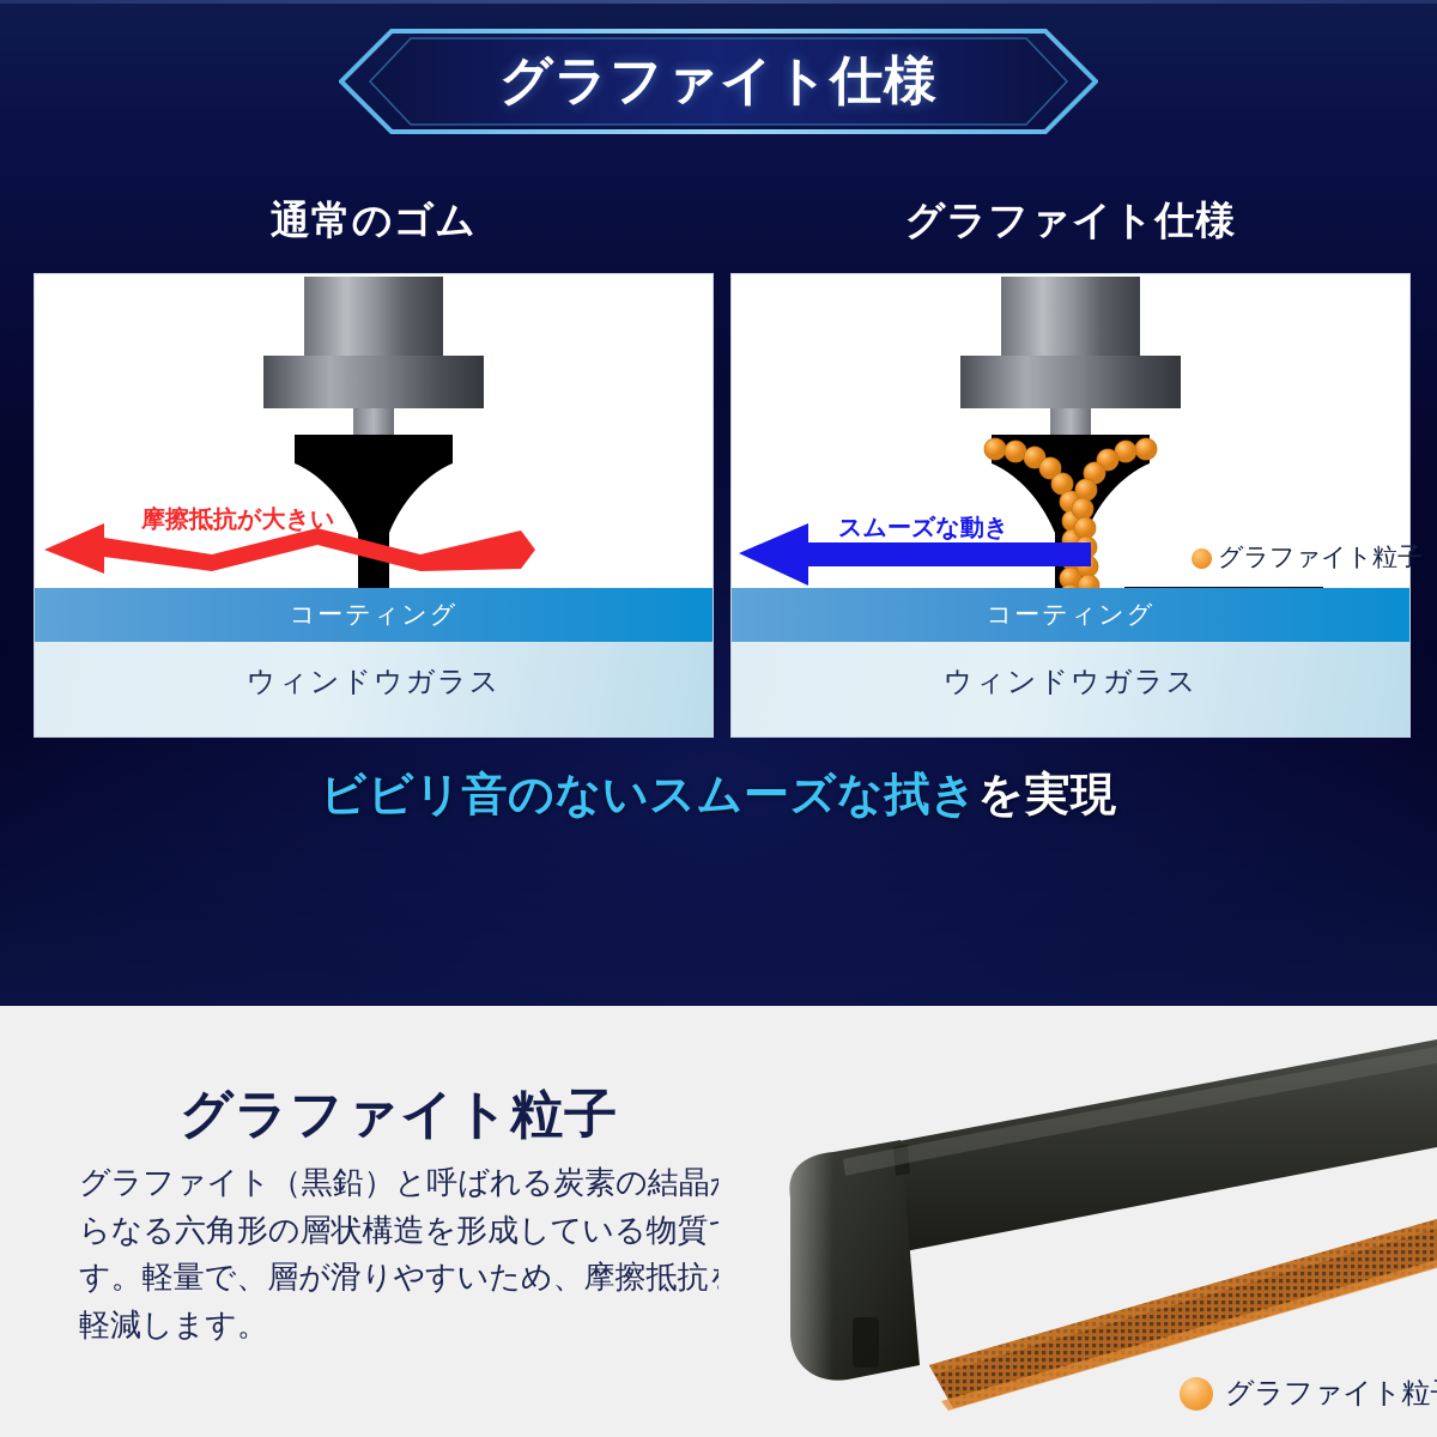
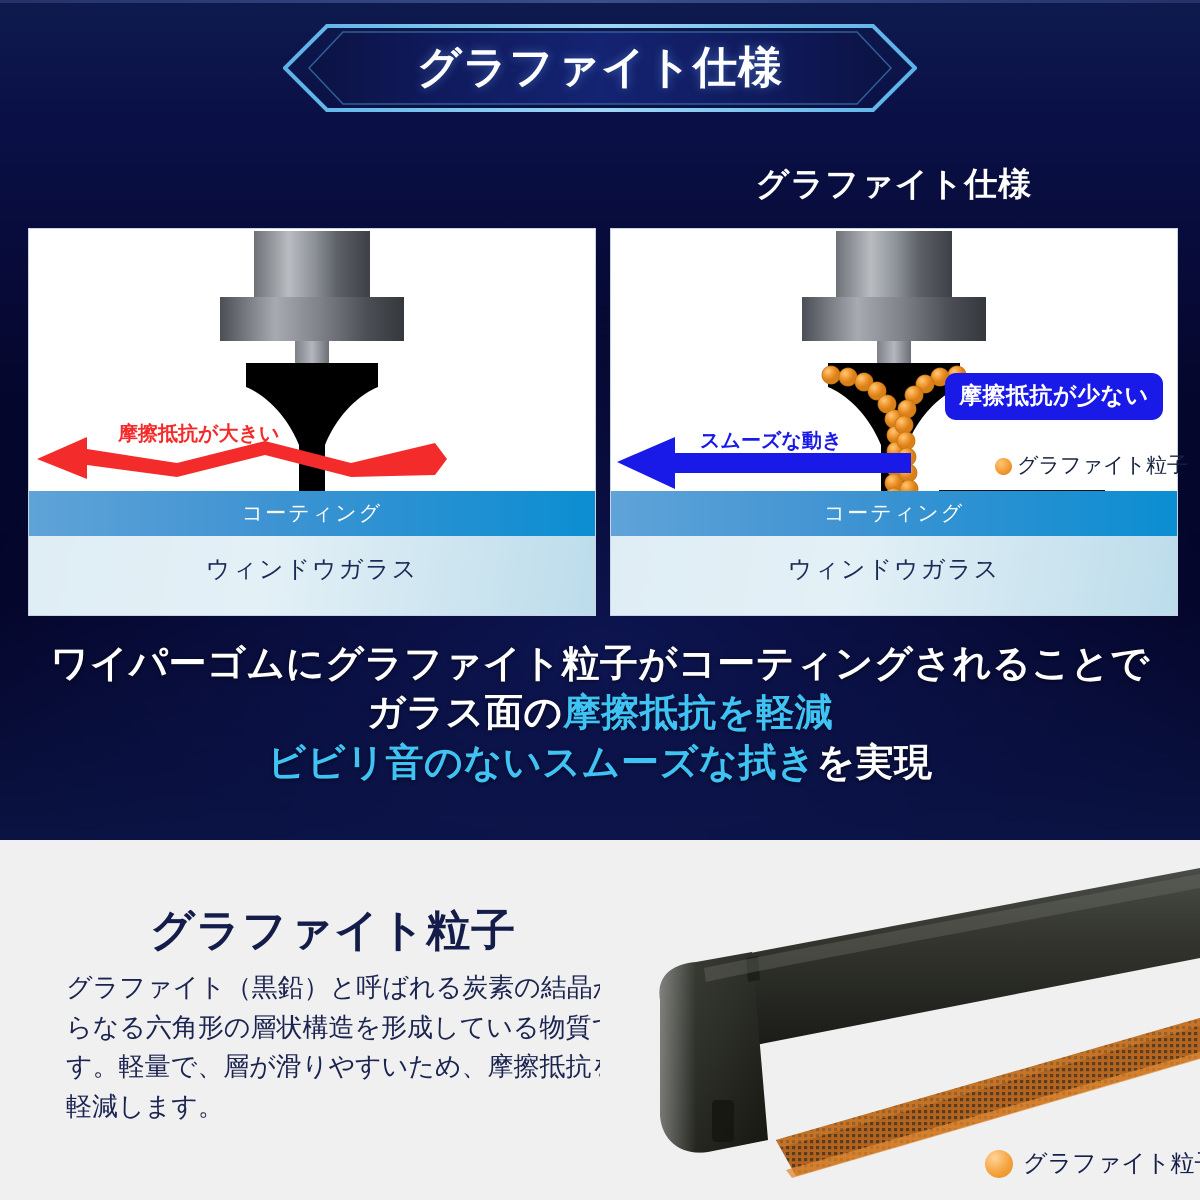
  グラファイト仕様
- 通常のゴム
  グラファイト仕様
  コーティング
  ウィンドウガラス
  コーティング
  ウィンドウガラス
+ 摩擦抵抗が少ない
  摩擦抵抗が大きい
  スムーズな動き
  グラファイト粒子
+ ワイパーゴムにグラファイト粒子がコーティングされることで
+ ガラス面の摩擦抵抗を軽減
  ビビリ音のないスムーズな拭きを実現
  グラファイト粒子
  グラファイト（黒鉛）と呼ばれる炭素の結晶らなる六角形の層状構造を形成している物質す。軽量で、層が滑りやすいため、摩擦抵抗軽減します。
  グラファイト粒
